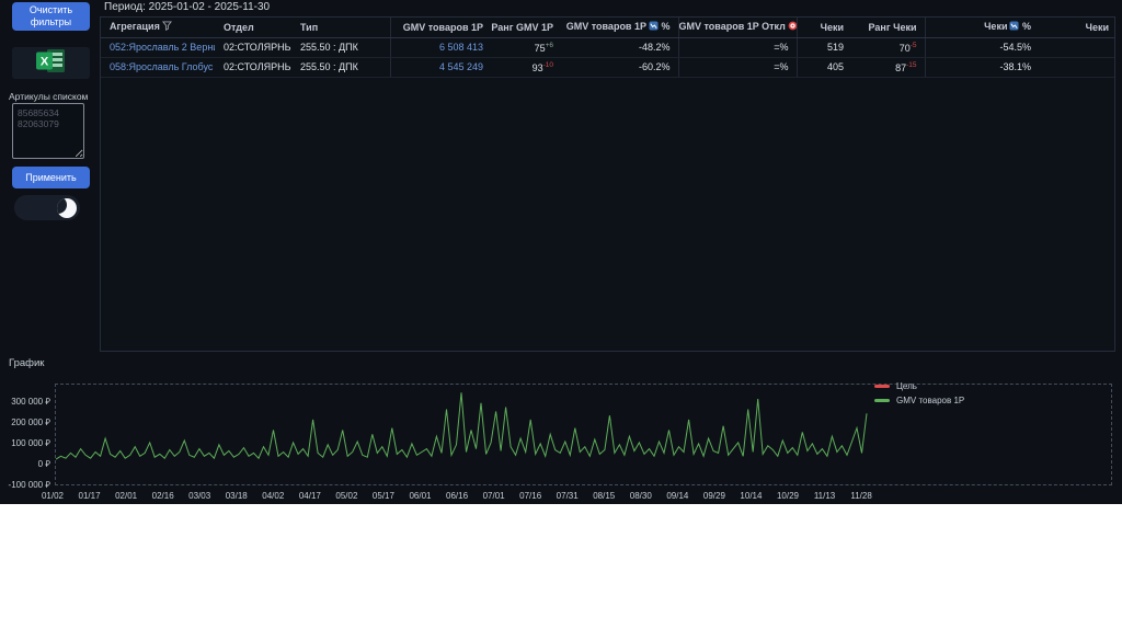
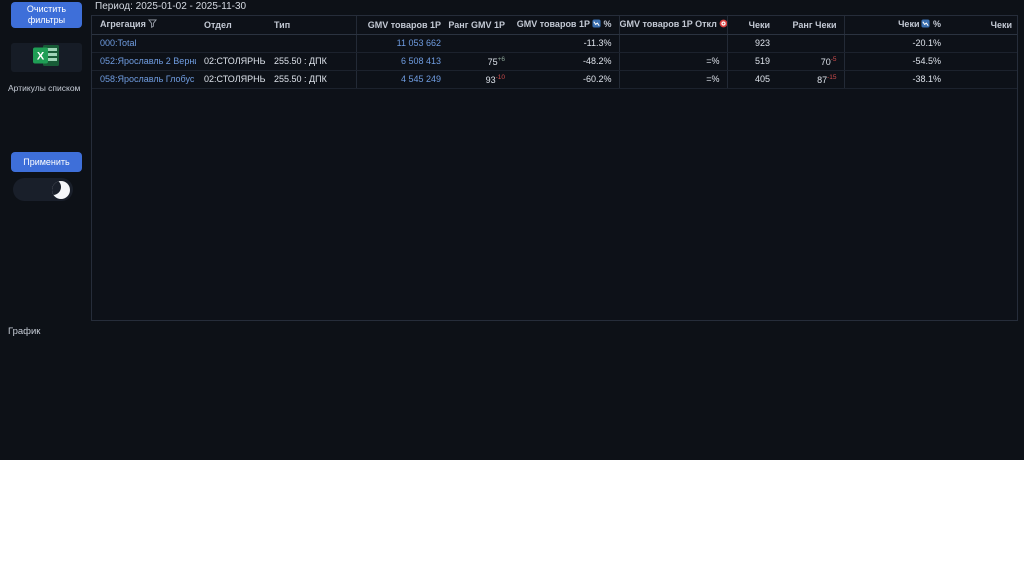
  Очистить фильтры
  X
  Артикулы списком
- 85685634
- 82063079
  Применить
  Период: 2025-01-02 - 2025-11-30
  Агрегация	Отдел	Тип	GMV товаров 1P	Ранг GMV 1P	GMV товаров 1P %	GMV товаров 1P Откл	Чеки	Ранг Чеки	Чеки %	Чеки
+ 000:Total			11 053 662		-11.3%		923		-20.1%
  052:Ярославль 2 Верн	02:СТОЛЯРНЫ	255.50 : ДПК	6 508 413	75	-48.2%	=%	519	70	-54.5%
  058:Ярославль Глобус	02:СТОЛЯРНЫ	255.50 : ДПК	4 545 249	93	-60.2%	=%	405	87	-38.1%
  График
- 300 000 ₽
- 200 000 ₽
- 100 000 ₽
- 0 ₽
- -100 000 ₽
- 01/02
- 01/17
- 02/01
- 02/16
- 03/03
- 03/18
- 04/02
- 04/17
- 05/02
- 05/17
- 06/01
- 06/16
- 07/01
- 07/16
- 07/31
- 08/15
- 08/30
- 09/14
- 09/29
- 10/14
- 10/29
- 11/13
- 11/28
- Цель
- GMV товаров 1P
